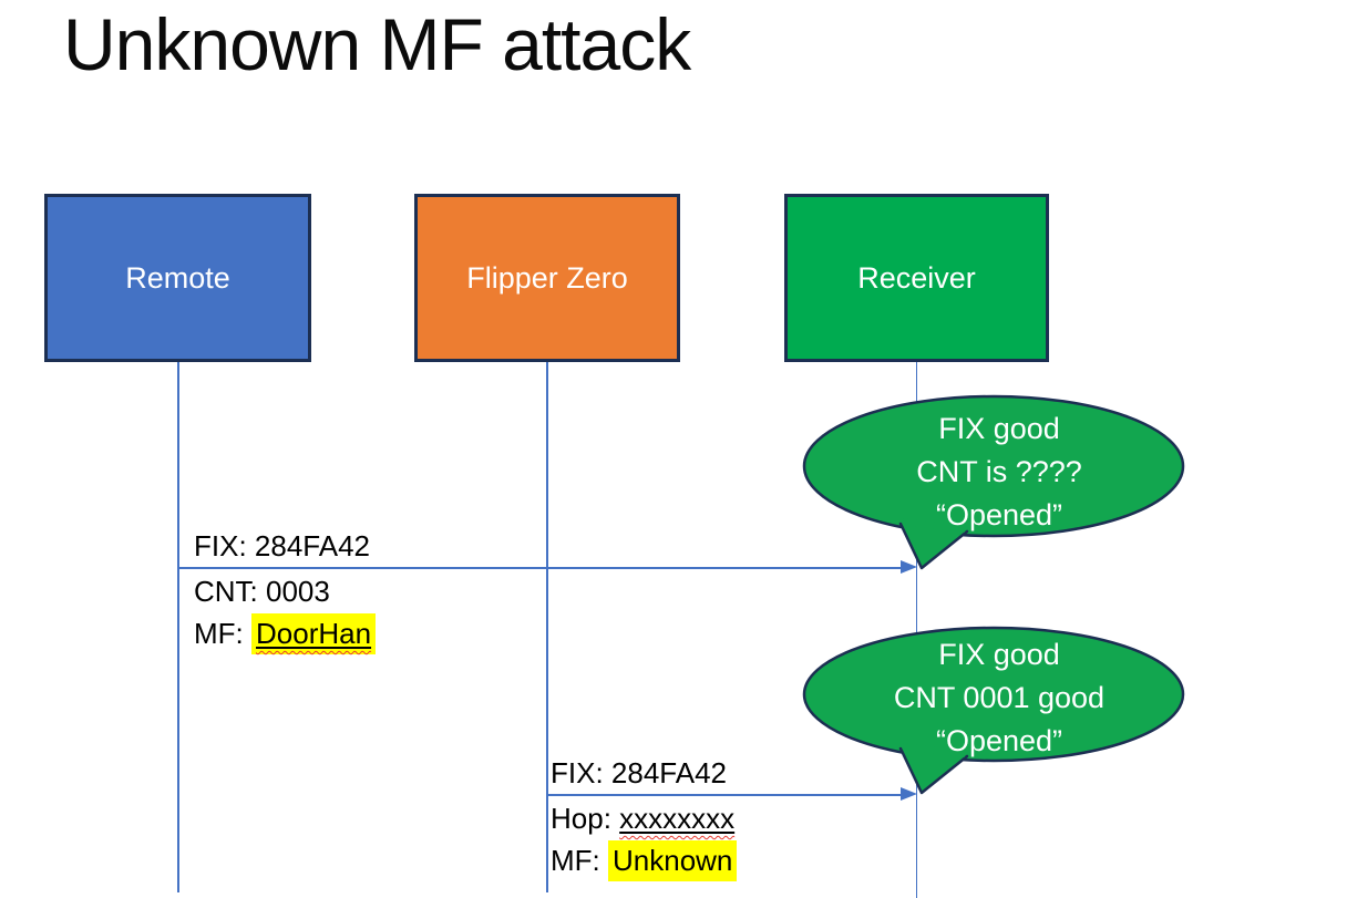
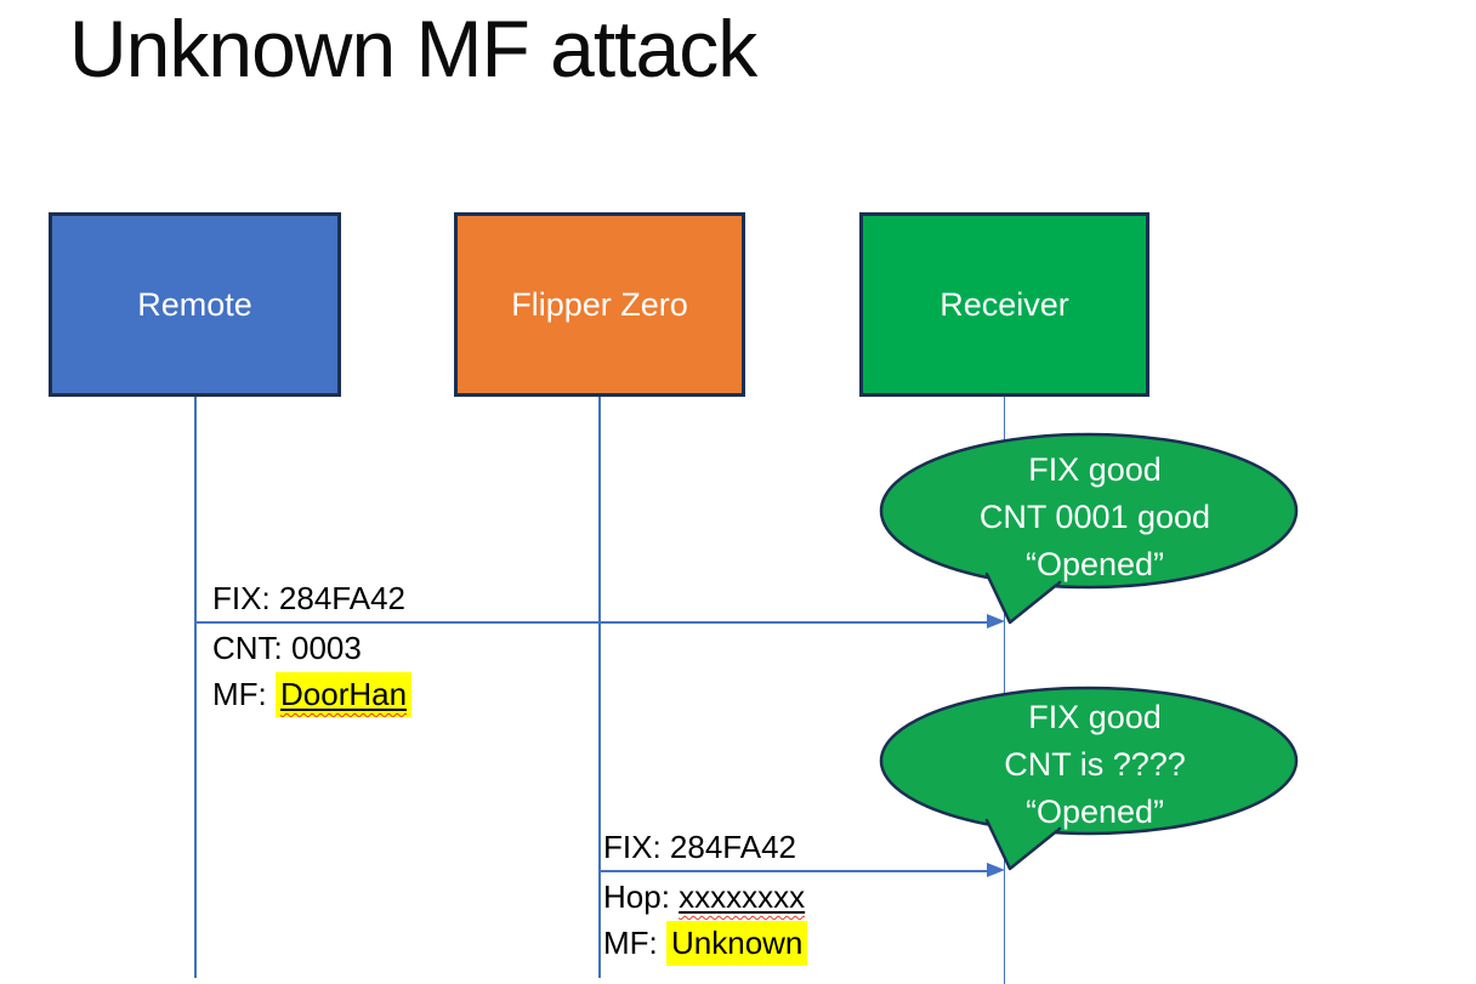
  Unknown MF attack
  Remote
  Flipper Zero
  Receiver
  FIX: 284FA42
  CNT: 0003
  MF: DoorHan
  FIX: 284FA42
  Hop: xxxxxxxx
  MF: Unknown
  FIX good
- CNT is ????
+ CNT 0001 good
  “Opened”
  FIX good
- CNT 0001 good
+ CNT is ????
  “Opened”
